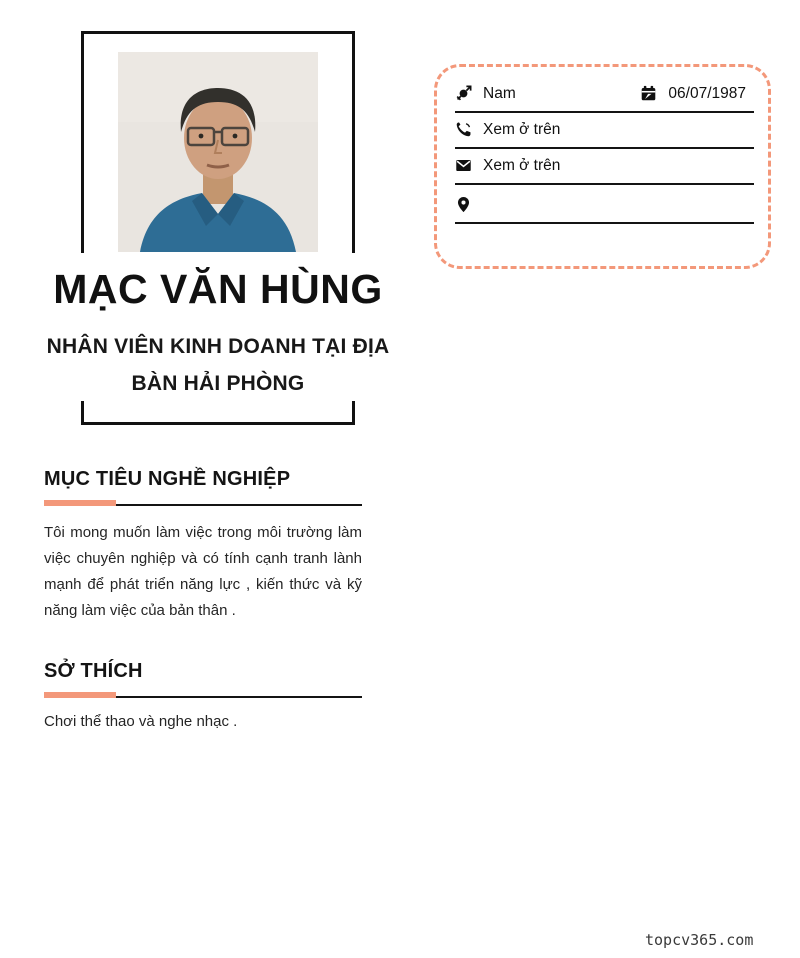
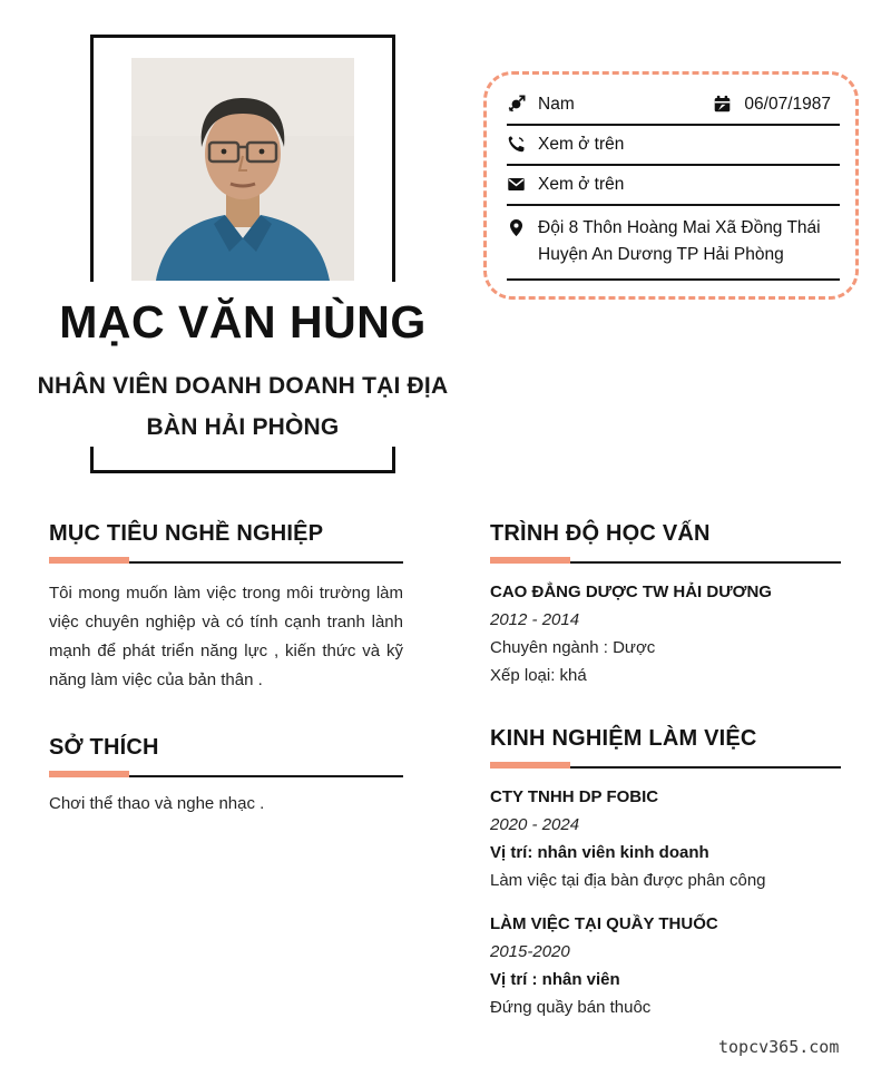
  MẠC VĂN HÙNG
- NHÂN VIÊN KINH DOANH TẠI ĐỊA BÀN HẢI PHÒNG
+ NHÂN VIÊN DOANH DOANH TẠI ĐỊA BÀN HẢI PHÒNG
  Nam
  06/07/1987
  Xem ở trên
  Xem ở trên
+ Đội 8 Thôn Hoàng Mai Xã Đồng Thái Huyện An Dương TP Hải Phòng
  MỤC TIÊU NGHỀ NGHIỆP
  Tôi mong muốn làm việc trong môi trường làm việc chuyên nghiệp và có tính cạnh tranh lành mạnh để phát triển năng lực , kiến thức và kỹ năng làm việc của bản thân .
  SỞ THÍCH
  Chơi thể thao và nghe nhạc .
+ TRÌNH ĐỘ HỌC VẤN
+ CAO ĐẲNG DƯỢC TW HẢI DƯƠNG
+ 2012 - 2014
+ Chuyên ngành : Dược
+ Xếp loại: khá
+ KINH NGHIỆM LÀM VIỆC
+ CTY TNHH DP FOBIC
+ 2020 - 2024
+ Vị trí: nhân viên kinh doanh
+ Làm việc tại địa bàn được phân công
+ LÀM VIỆC TẠI QUẦY THUỐC
+ 2015-2020
+ Vị trí : nhân viên
+ Đứng quầy bán thuôc
  topcv365.com
